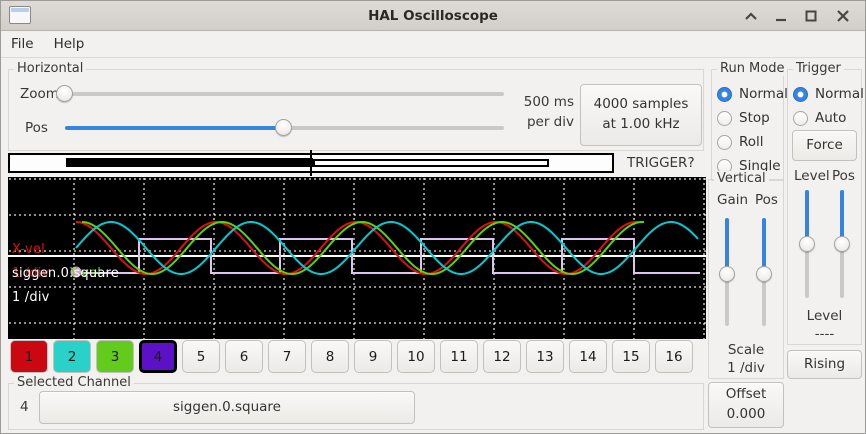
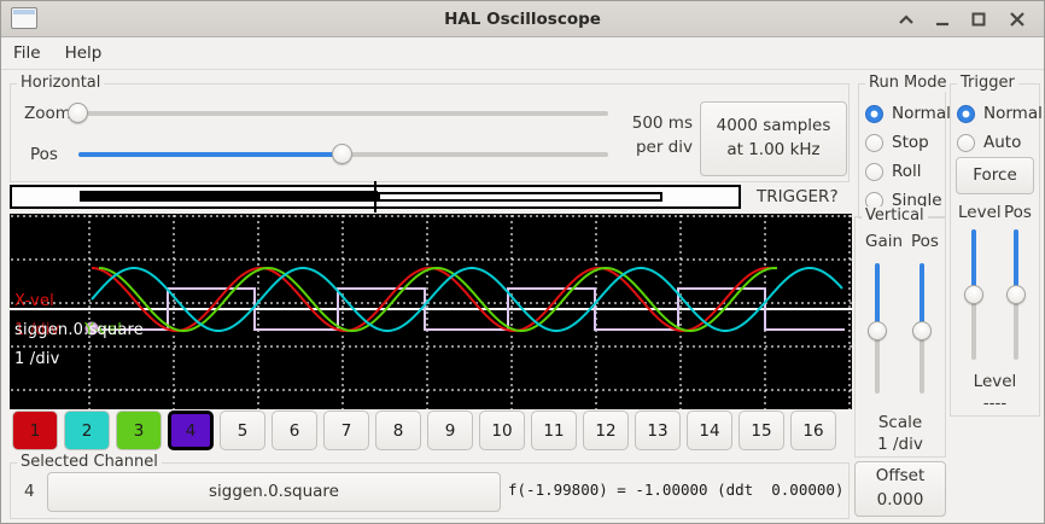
  HAL Oscilloscope
  File
  Help
  Horizontal
  Zoom
  Pos
  500 ms
  per div
  4000 samples
  at 1.00 kHz
  TRIGGER?
  X-vel
  1 /div
  Y-vel
  siggen.0.square
  1 /div
  1
  2
  3
  4
  5
  6
  7
  8
  9
  10
  11
  12
  13
  14
  15
  16
  Selected Channel
  4
  siggen.0.square
+ f(-1.99800) = -1.00000 (ddt 0.00000)
  Run Mode
  Normal
  Stop
  Roll
  Single
  Trigger
  Normal
  Auto
  Force
  Level
  Pos
  Level
  ----
- Rising
  Vertical
  Gain
  Pos
  Scale
  1 /div
  Offset
  0.000
